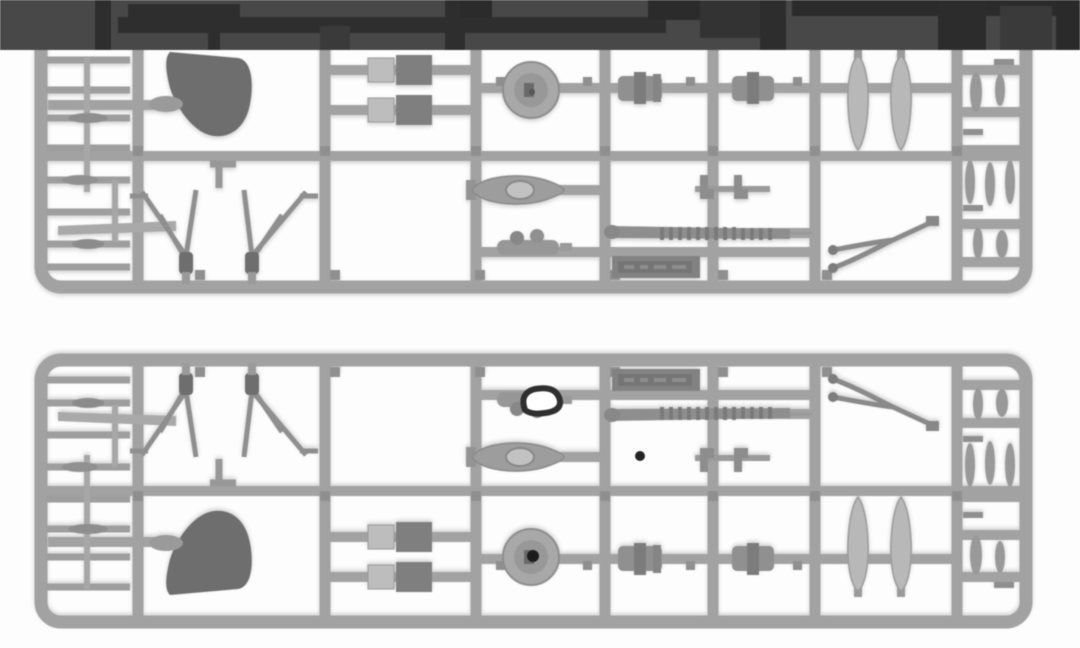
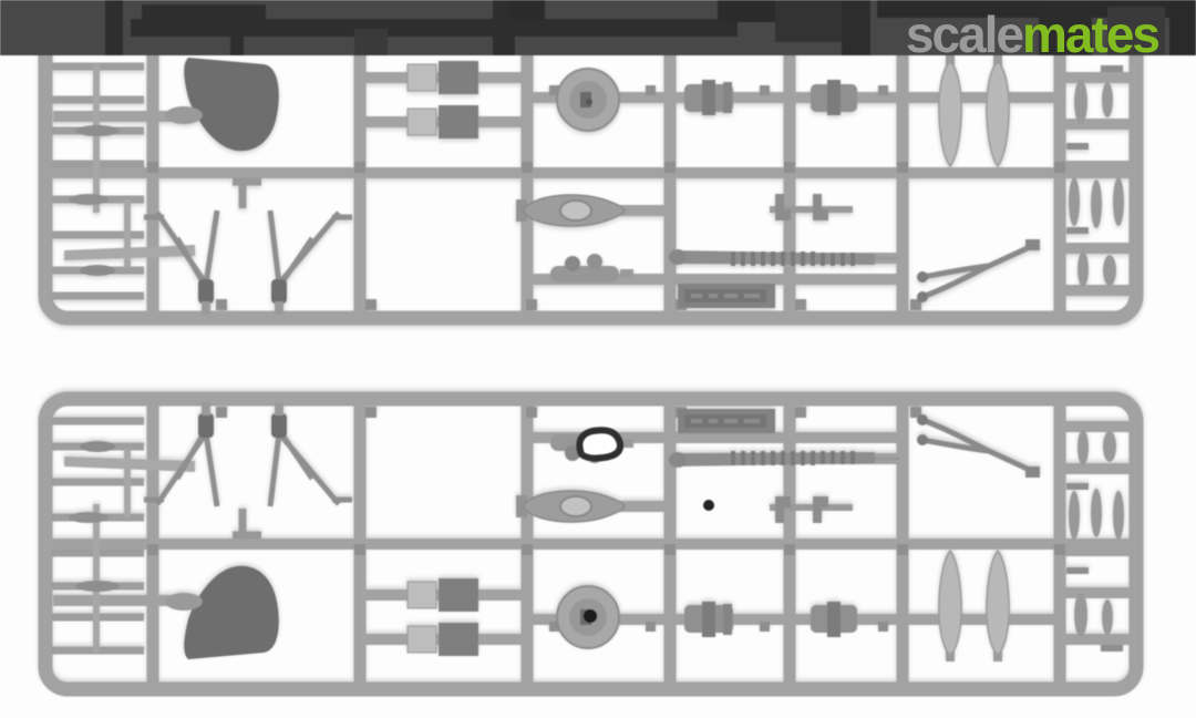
+ scalemates
